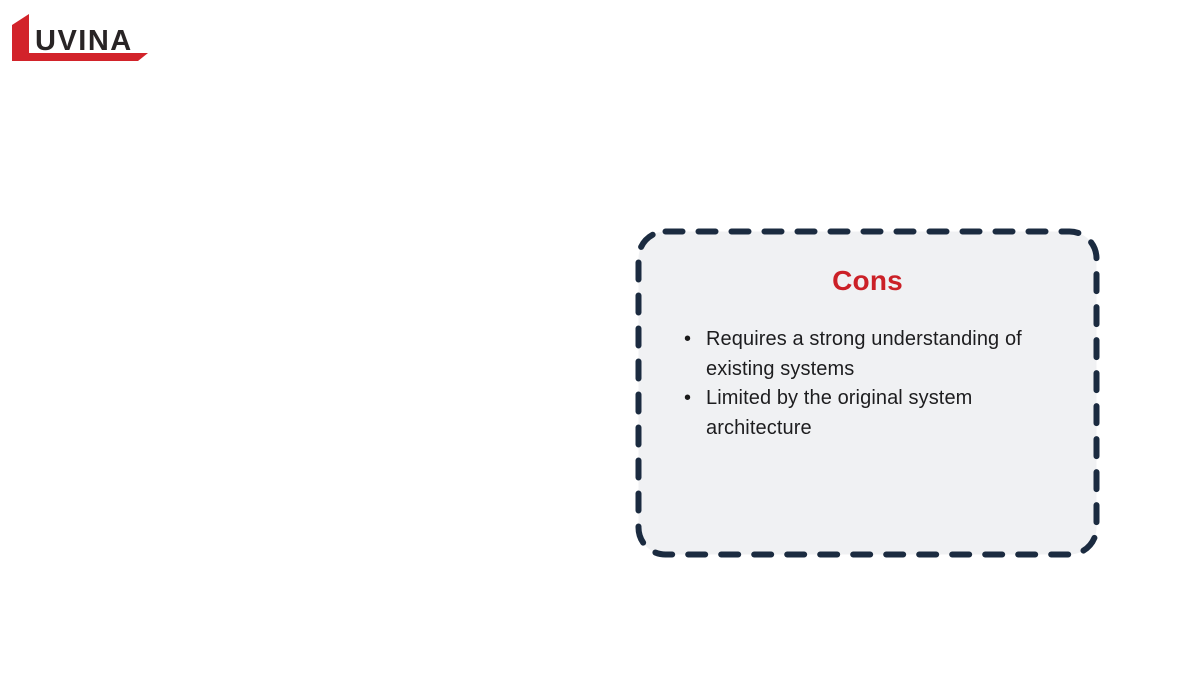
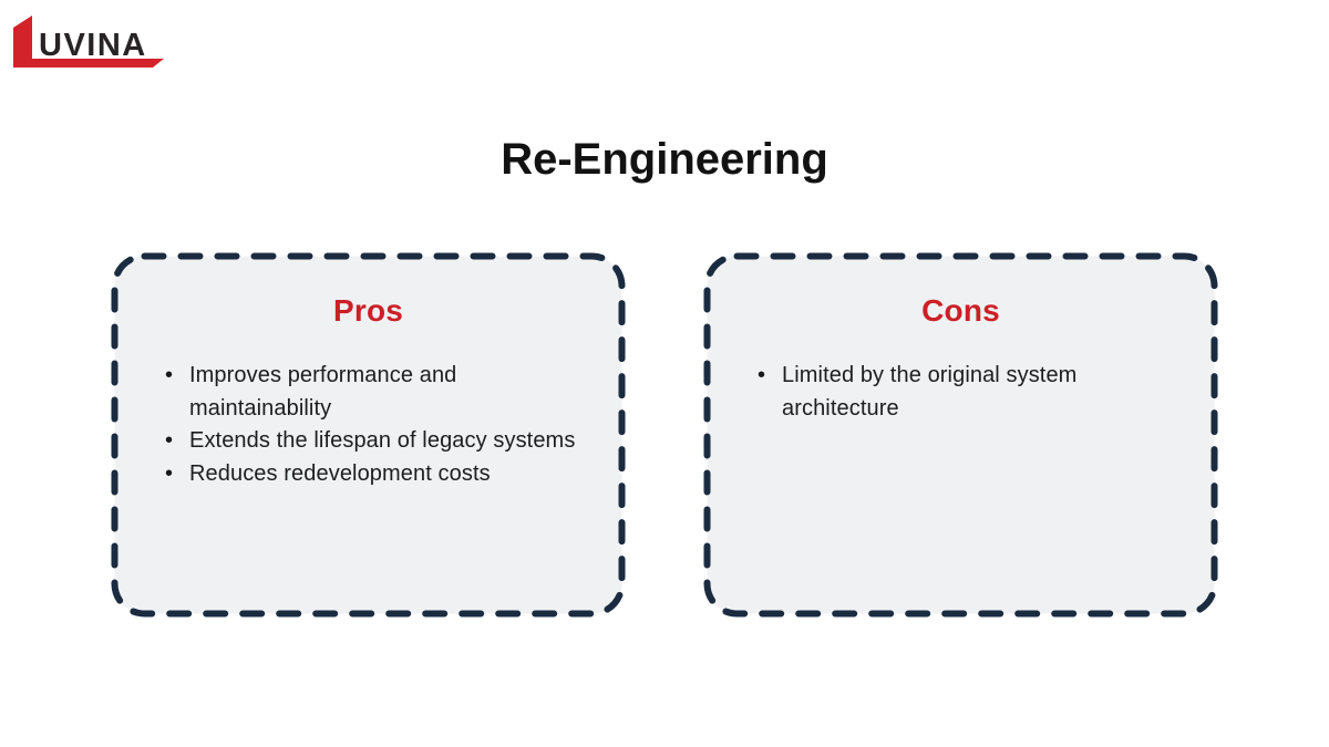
  UVINA
+ Re-Engineering
+ Pros
+ Improves performance and maintainability
+ Extends the lifespan of legacy systems
+ Reduces redevelopment costs
  Cons
- Requires a strong understanding of existing systems
  Limited by the original system architecture
